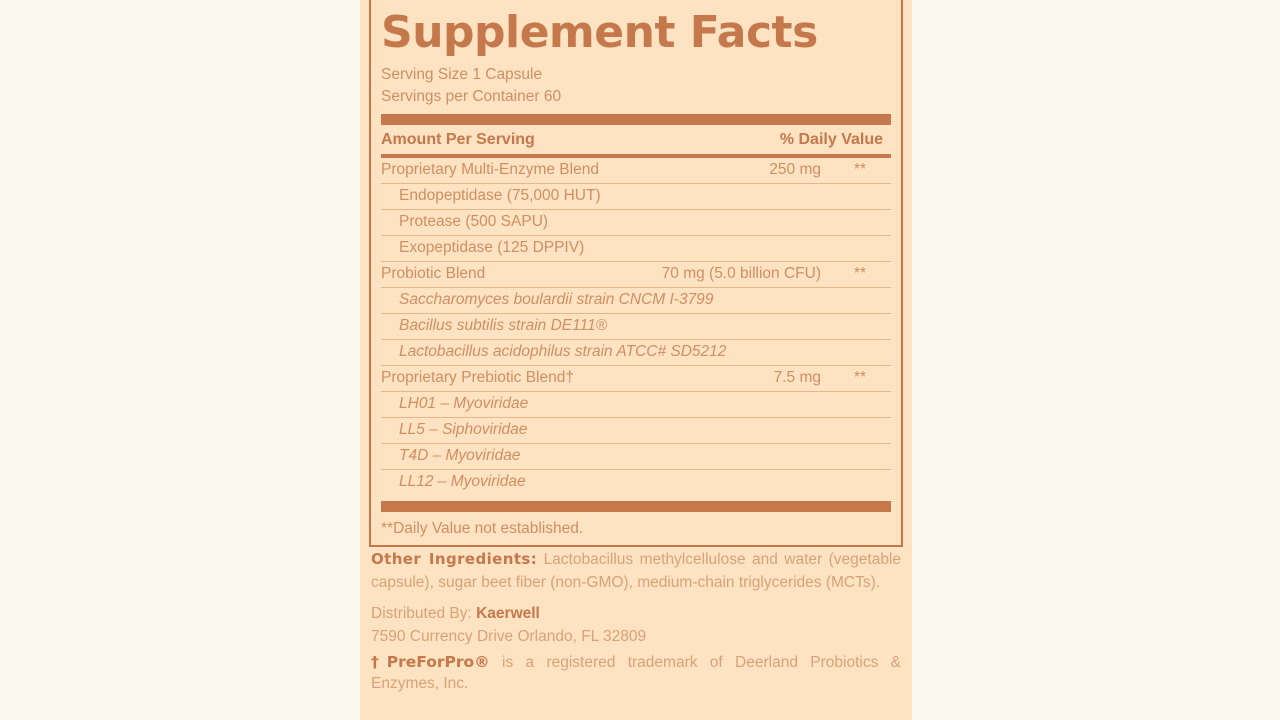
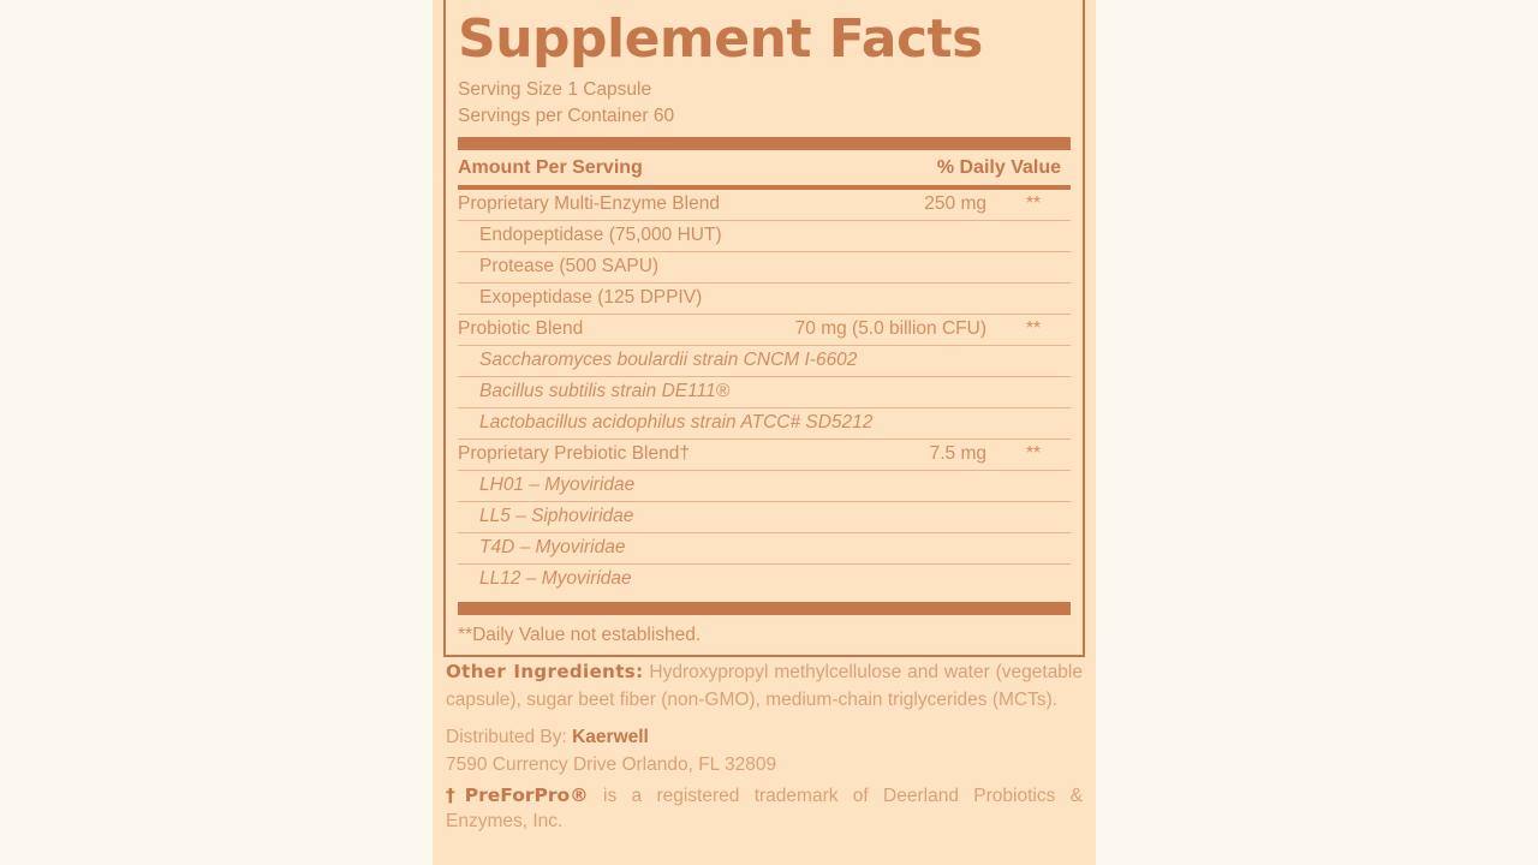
  Supplement Facts
  Serving Size 1 Capsule
  Servings per Container 60
  Amount Per Serving
  % Daily Value
  Proprietary Multi-Enzyme Blend
  250 mg
  **
  Endopeptidase (75,000 HUT)
  Protease (500 SAPU)
  Exopeptidase (125 DPPIV)
  Probiotic Blend
  70 mg (5.0 billion CFU)
  **
- Saccharomyces boulardii strain CNCM I-3799
+ Saccharomyces boulardii strain CNCM I-6602
  Bacillus subtilis strain DE111®
  Lactobacillus acidophilus strain ATCC# SD5212
  Proprietary Prebiotic Blend†
  7.5 mg
  **
  LH01 – Myoviridae
  LL5 – Siphoviridae
  T4D – Myoviridae
  LL12 – Myoviridae
  **Daily Value not established.
- Other Ingredients: Lactobacillus methylcellulose and water (vegetable capsule), sugar beet fiber (non-GMO), medium-chain triglycerides (MCTs).
+ Other Ingredients: Hydroxypropyl methylcellulose and water (vegetable capsule), sugar beet fiber (non-GMO), medium-chain triglycerides (MCTs).
  Distributed By: Kaerwell
  7590 Currency Drive Orlando, FL 32809
  †PreForPro® is a registered trademark of Deerland Probiotics & Enzymes, Inc.
